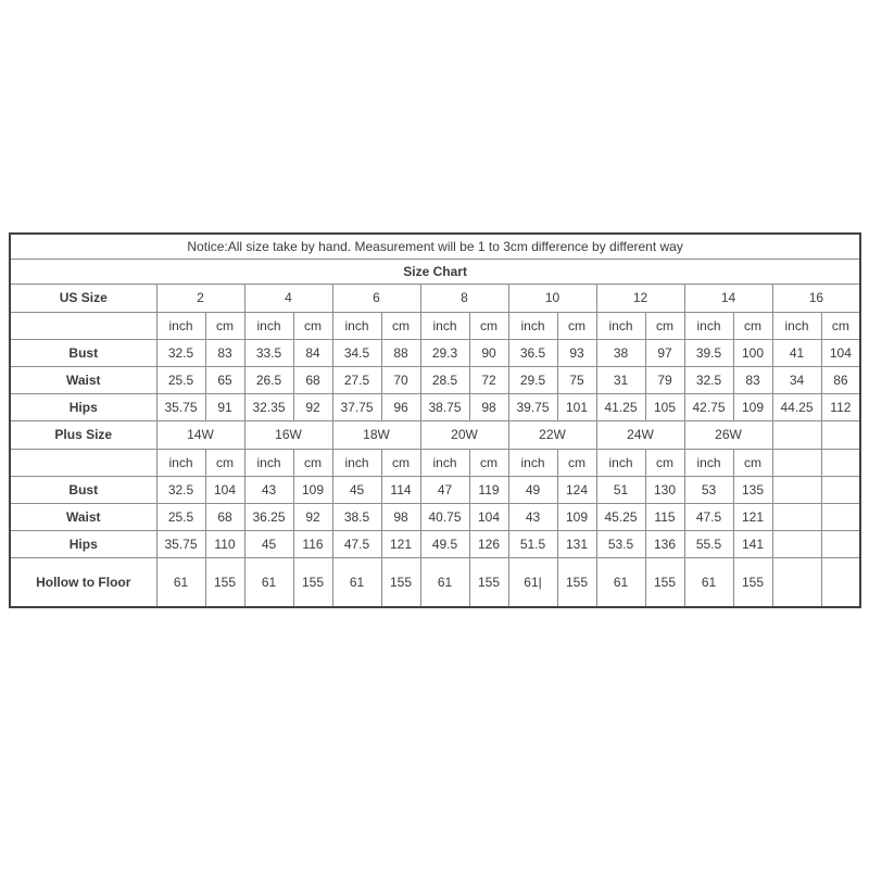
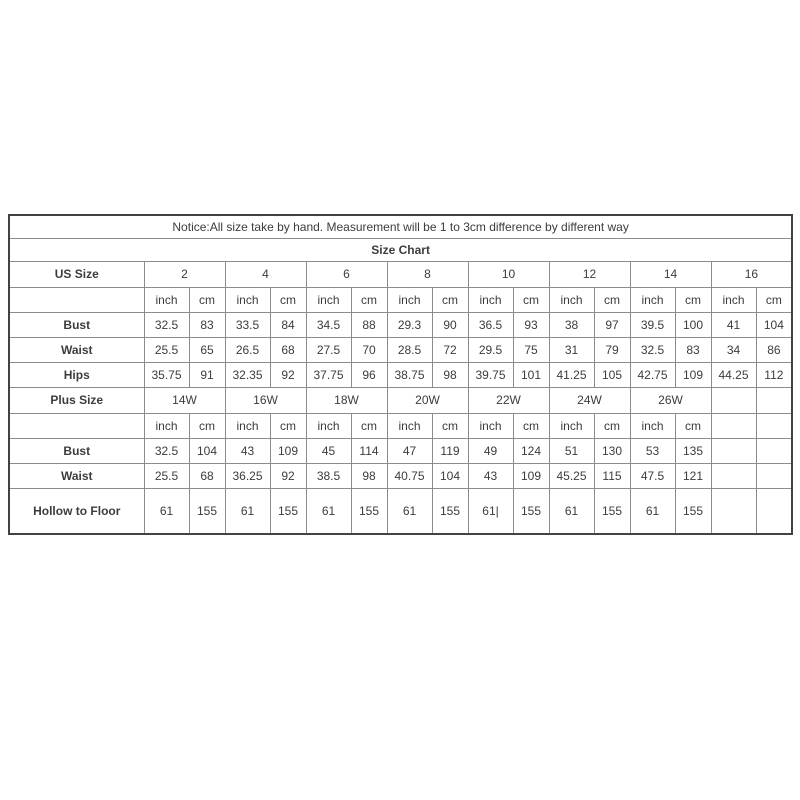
  Notice:All size take by hand. Measurement will be 1 to 3cm difference by different way
  Size Chart
  US Size	2	4	6	8	10	12	14	16
  	inch	cm	inch	cm	inch	cm	inch	cm	inch	cm	inch	cm	inch	cm	inch	cm
  Bust	32.5	83	33.5	84	34.5	88	29.3	90	36.5	93	38	97	39.5	100	41	104
  Waist	25.5	65	26.5	68	27.5	70	28.5	72	29.5	75	31	79	32.5	83	34	86
  Hips	35.75	91	32.35	92	37.75	96	38.75	98	39.75	101	41.25	105	42.75	109	44.25	112
  Plus Size	14W	16W	18W	20W	22W	24W	26W
  	inch	cm	inch	cm	inch	cm	inch	cm	inch	cm	inch	cm	inch	cm
  Bust	32.5	104	43	109	45	114	47	119	49	124	51	130	53	135
  Waist	25.5	68	36.25	92	38.5	98	40.75	104	43	109	45.25	115	47.5	121
- Hips	35.75	110	45	116	47.5	121	49.5	126	51.5	131	53.5	136	55.5	141
  Hollow to Floor	61	155	61	155	61	155	61	155	61|	155	61	155	61	155
